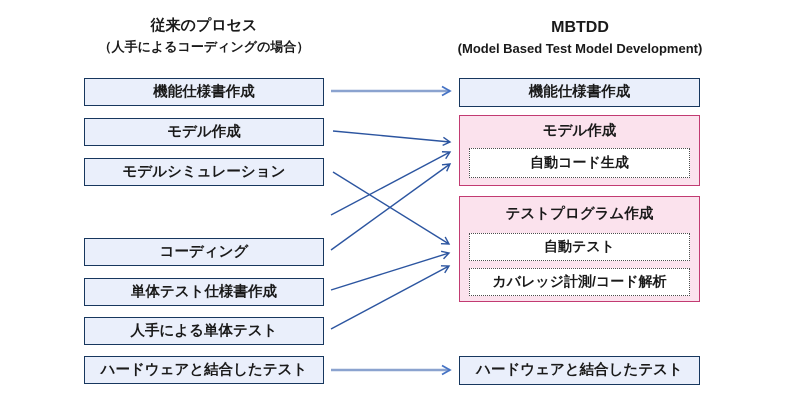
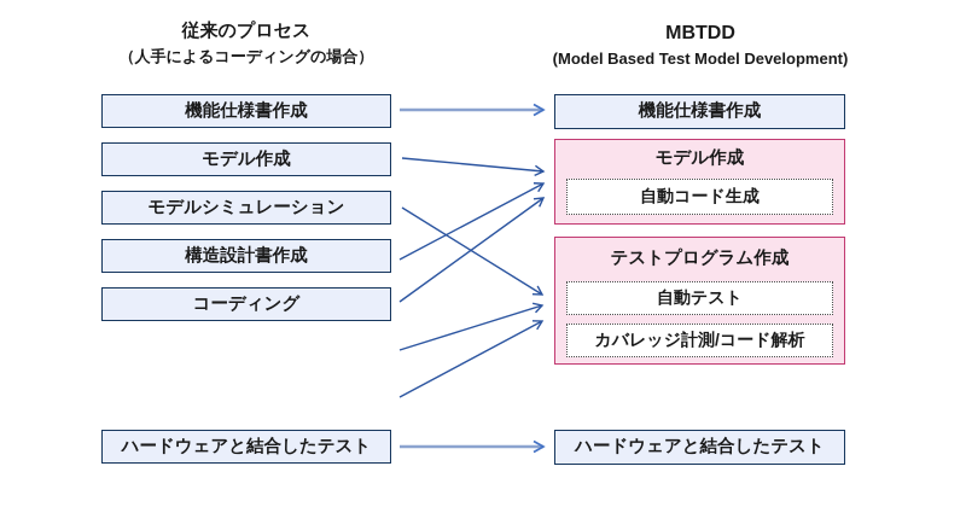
  従来のプロセス
  （人手によるコーディングの場合）
  MBTDD
  (Model Based Test Model Development)
  機能仕様書作成
  モデル作成
  モデルシミュレーション
+ 構造設計書作成
  コーディング
- 単体テスト仕様書作成
- 人手による単体テスト
  ハードウェアと結合したテスト
  機能仕様書作成
  モデル作成
  自動コード生成
  テストプログラム作成
  自動テスト
  カバレッジ計測/コード解析
  ハードウェアと結合したテスト
